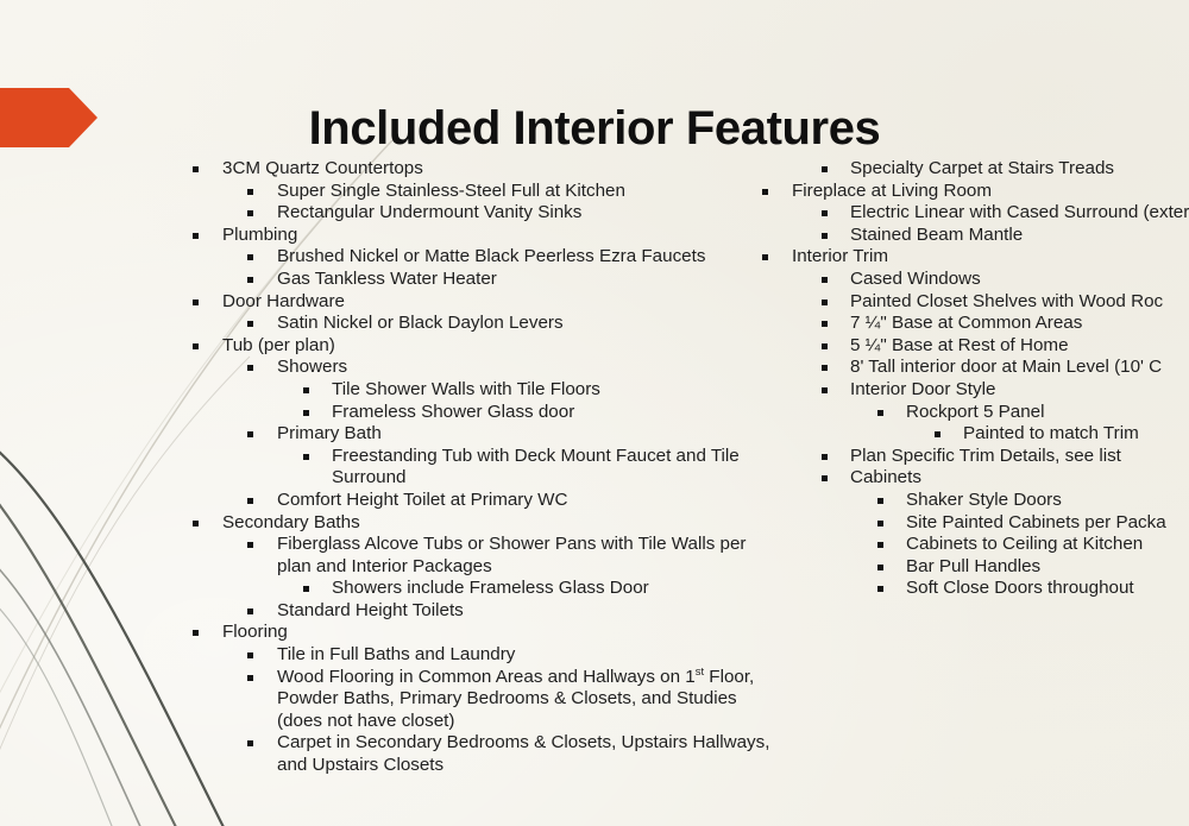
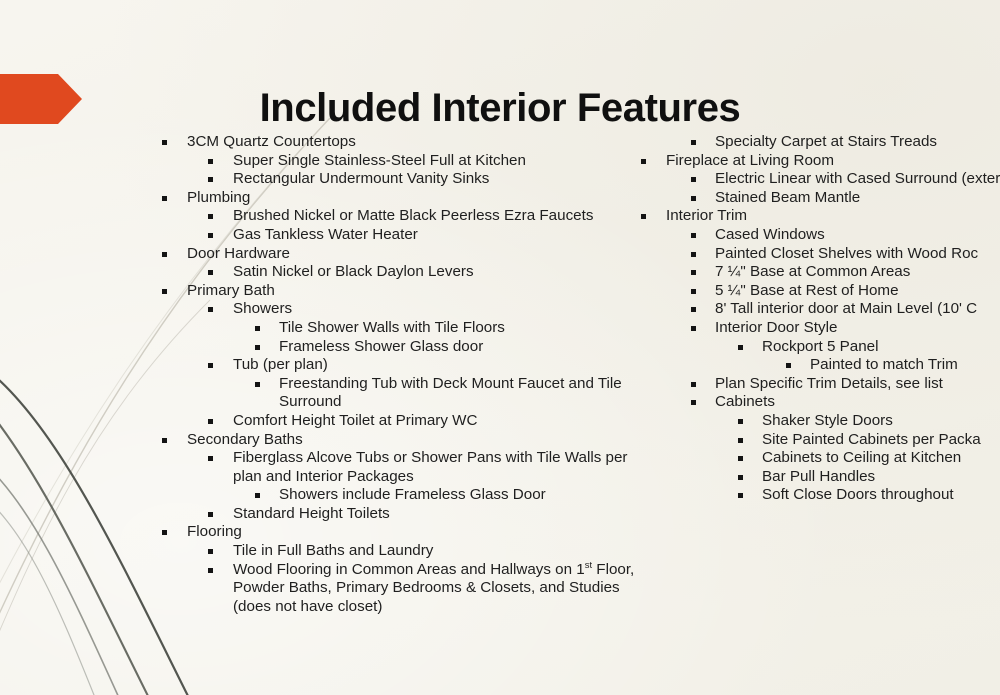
  Included Interior Features
  3CM Quartz Countertops
  Super Single Stainless-Steel Full at Kitchen
  Rectangular Undermount Vanity Sinks
  Plumbing
  Brushed Nickel or Matte Black Peerless Ezra Faucets
  Gas Tankless Water Heater
  Door Hardware
  Satin Nickel or Black Daylon Levers
- Tub (per plan)
+ Primary Bath
  Showers
  Tile Shower Walls with Tile Floors
  Frameless Shower Glass door
- Primary Bath
+ Tub (per plan)
  Freestanding Tub with Deck Mount Faucet and Tile Surround
  Comfort Height Toilet at Primary WC
  Secondary Baths
  Fiberglass Alcove Tubs or Shower Pans with Tile Walls per plan and Interior Packages
  Showers include Frameless Glass Door
  Standard Height Toilets
  Flooring
  Tile in Full Baths and Laundry
  Wood Flooring in Common Areas and Hallways on 1st Floor, Powder Baths, Primary Bedrooms & Closets, and Studies (does not have closet)
- Carpet in Secondary Bedrooms & Closets, Upstairs Hallways, and Upstairs Closets
  Specialty Carpet at Stairs Treads
  Fireplace at Living Room
  Electric Linear with Cased Surround (exter
  Stained Beam Mantle
  Interior Trim
  Cased Windows
  Painted Closet Shelves with Wood Roc
  7 ¼" Base at Common Areas
  5 ¼" Base at Rest of Home
  8' Tall interior door at Main Level (10' C
  Interior Door Style
  Rockport 5 Panel
  Painted to match Trim
  Plan Specific Trim Details, see list
  Cabinets
  Shaker Style Doors
  Site Painted Cabinets per Packa
  Cabinets to Ceiling at Kitchen
  Bar Pull Handles
  Soft Close Doors throughout
